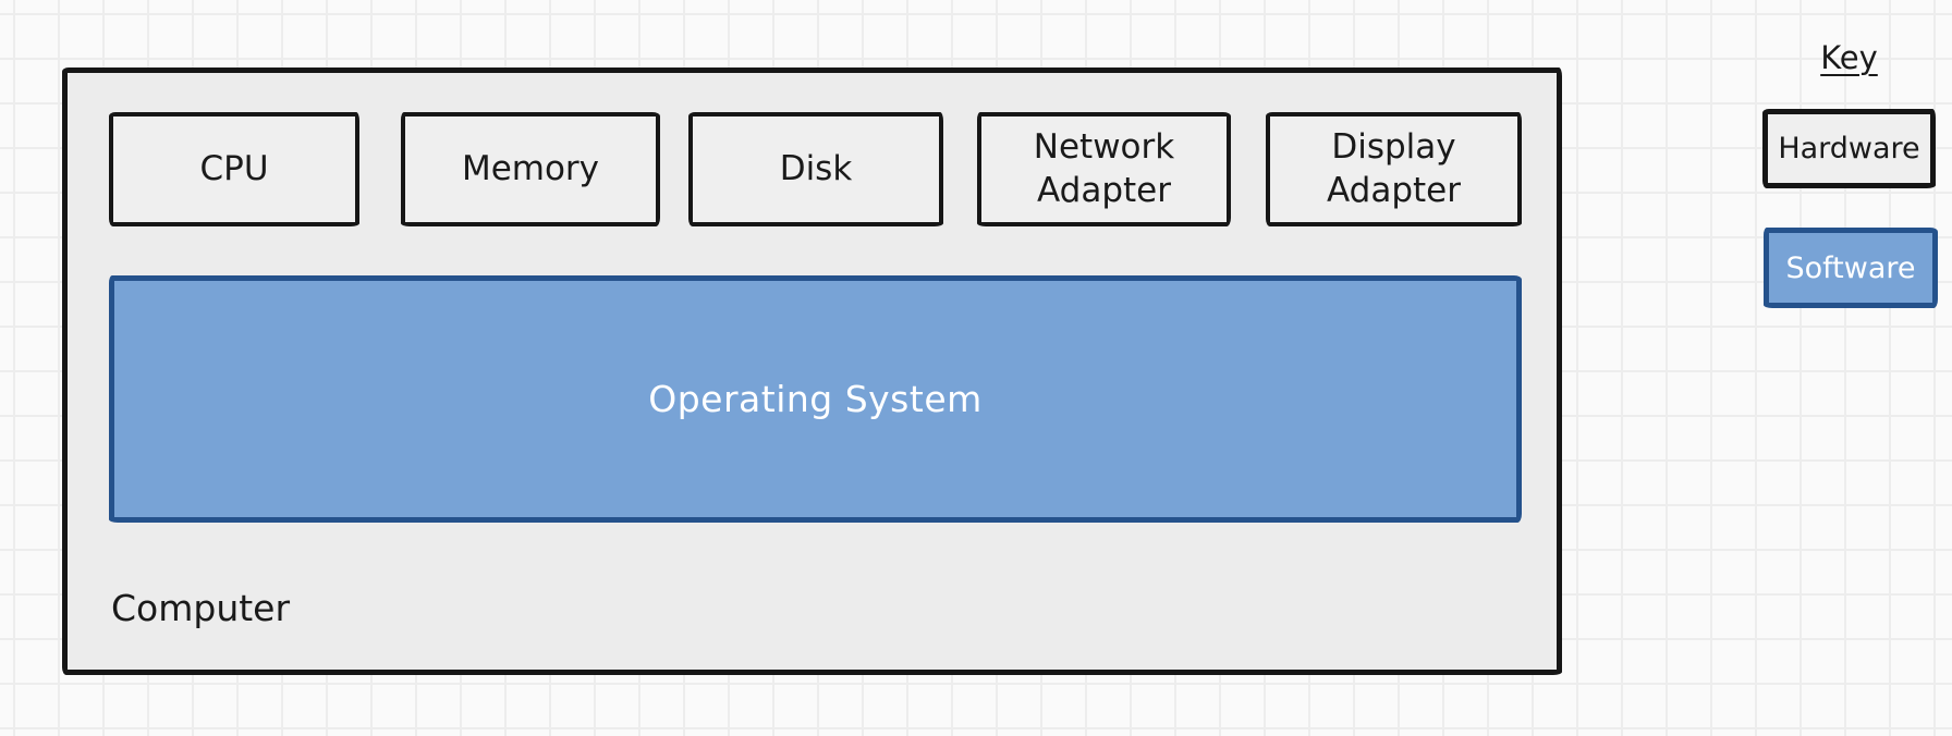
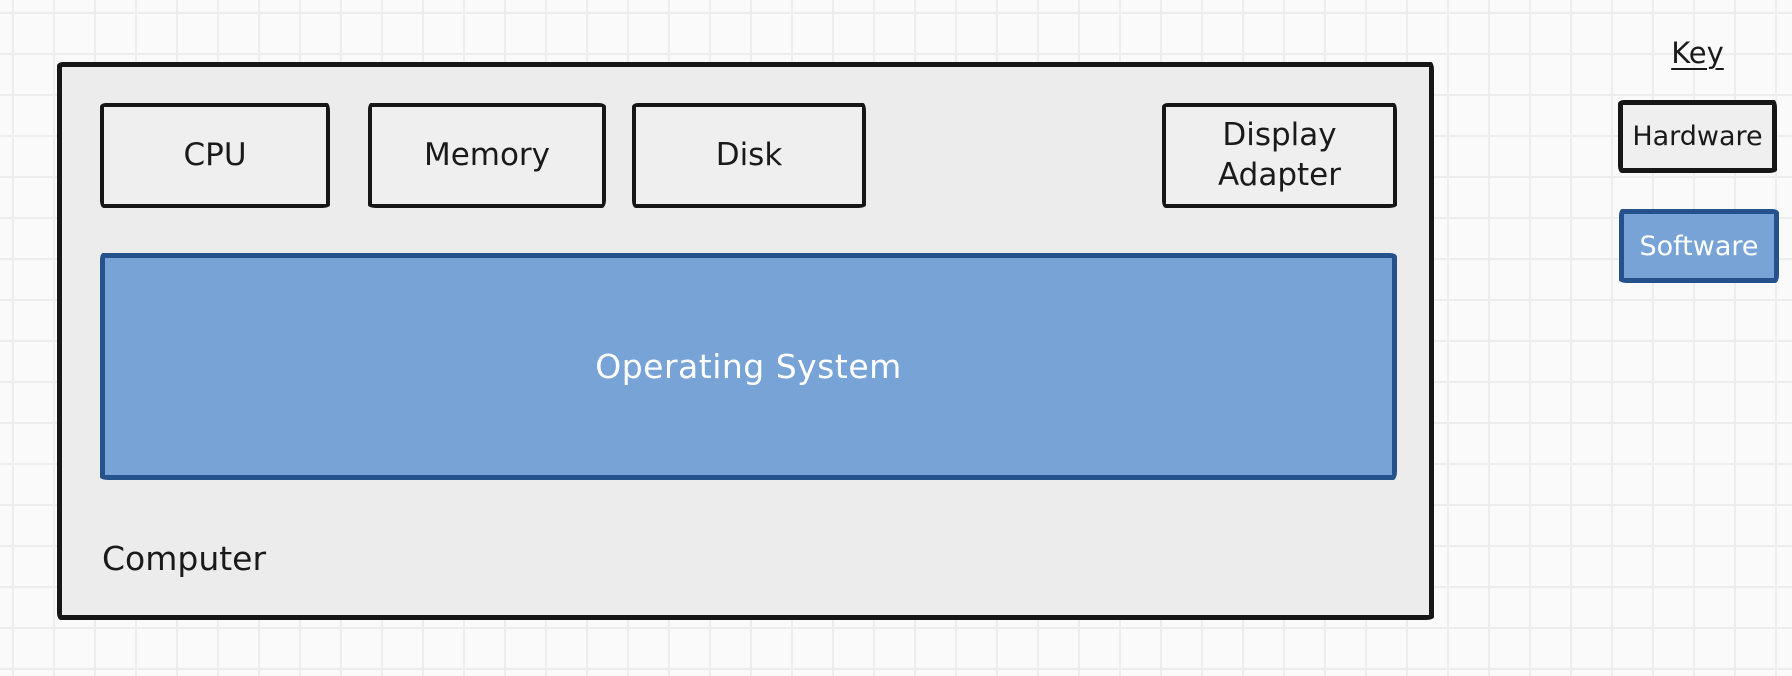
  CPU
  Memory
  Disk
- Network Adapter
  Display Adapter
  Operating System
  Computer
  Key
  Hardware
  Software
